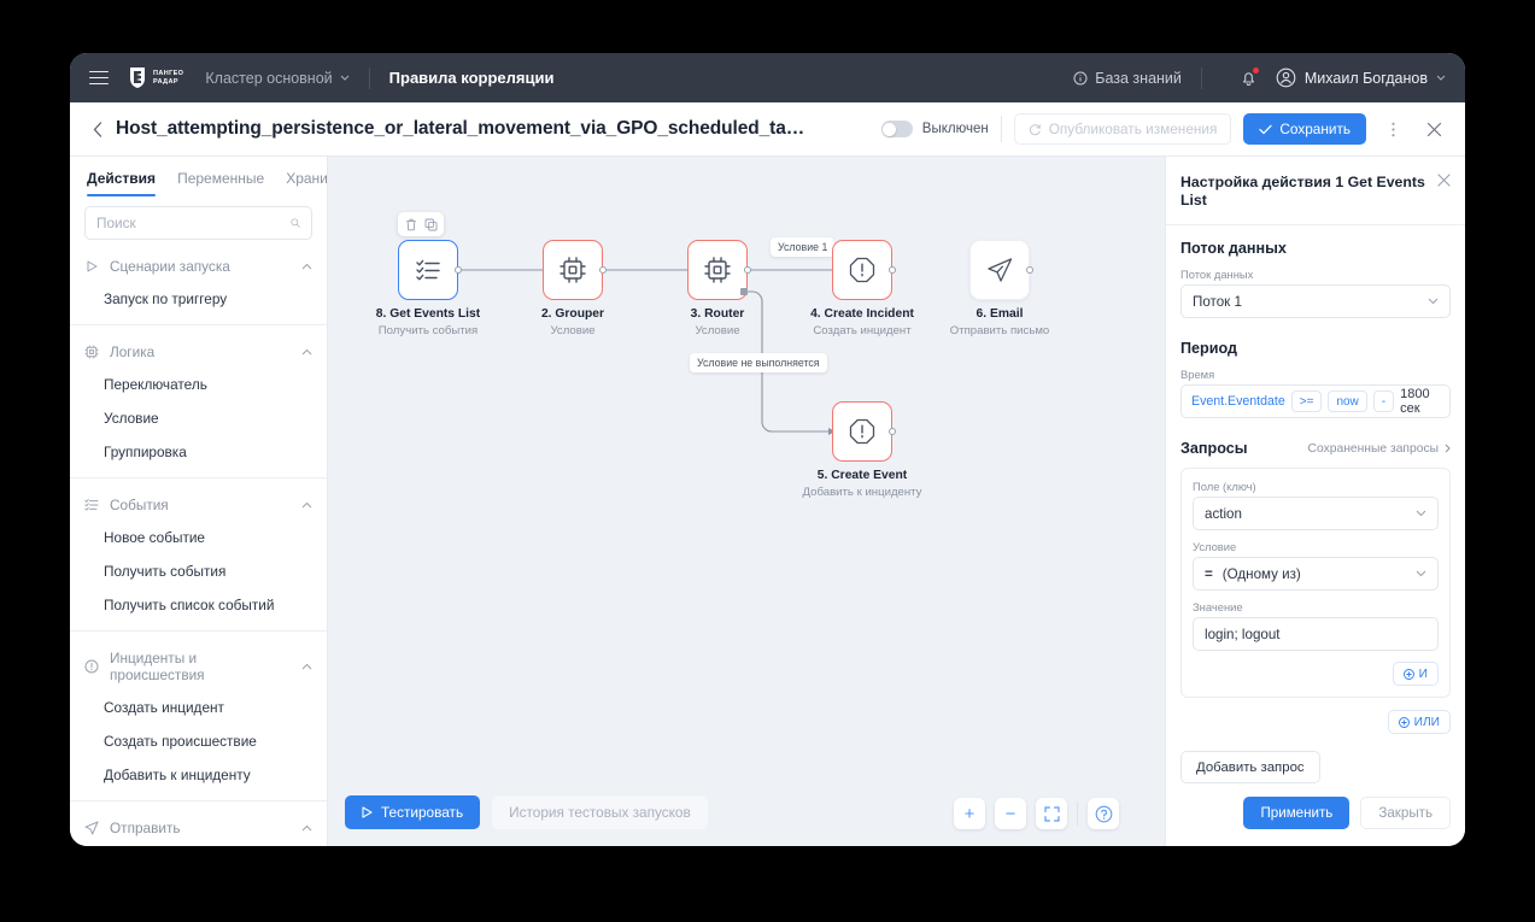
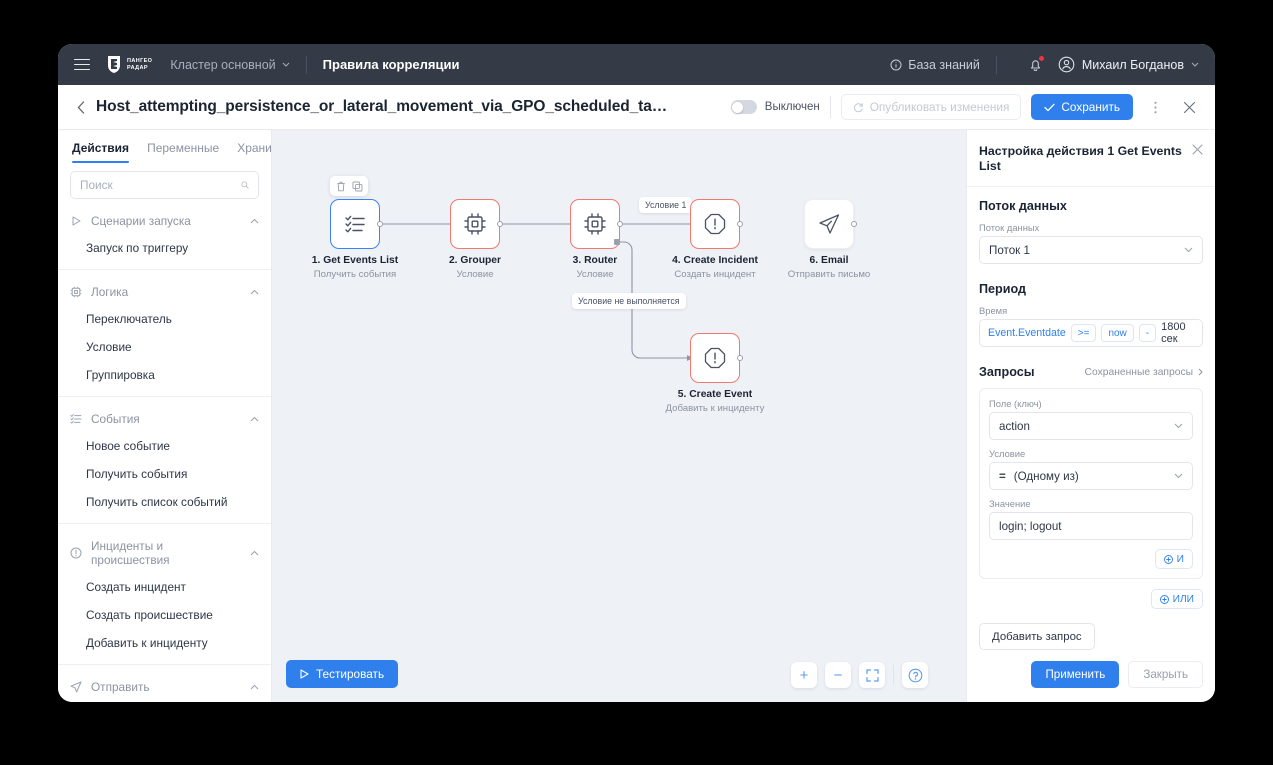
  Кластер основной
  Правила корреляции
  База знаний
  Михаил Богданов
  Host_attempting_persistence_or_lateral_movement_via_GPO_scheduled_task
  Выключен
  Опубликовать изменения
  Сохранить
  Действия
  Переменные
  Поиск
  Сценарии запуска
  Запуск по триггеру
  Логика
  Переключатель
  Условие
  Группировка
  События
  Новое событие
  Получить события
  Получить список событий
  Инциденты и происшествия
  Создать инцидент
  Создать происшествие
  Добавить к инциденту
  Отправить
- 8. Get Events List
+ 1. Get Events List
  Получить события
  2. Grouper
  Условие
  3. Router
  Условие
  Условие 1
  4. Create Incident
  Создать инцидент
  6. Email
  Отправить письмо
  Условие не выполняется
  5. Create Event
  Добавить к инциденту
  Тестировать
- История тестовых запусков
  +
  −
  Настройка действия 1 Get Events List
  Поток данных
  Поток данных
  Поток 1
  Период
  Время
  Event.Eventdate
  >=
  now
  -
  1800 сек
  Запросы
  Сохраненные запросы
  Поле (ключ)
  action
  Условие
  =
  (Одному из)
  Значение
  login; logout
  И
  ИЛИ
  Добавить запрос
  Применить
  Закрыть
